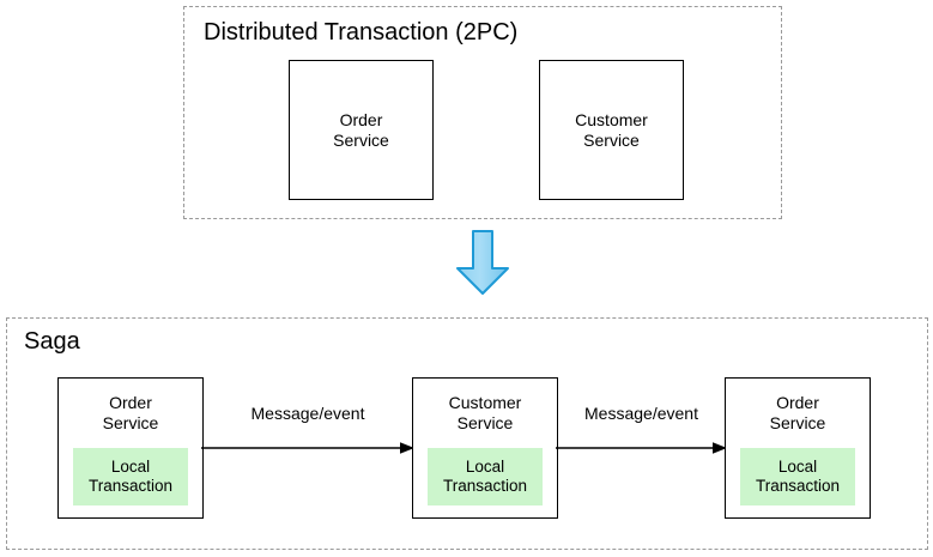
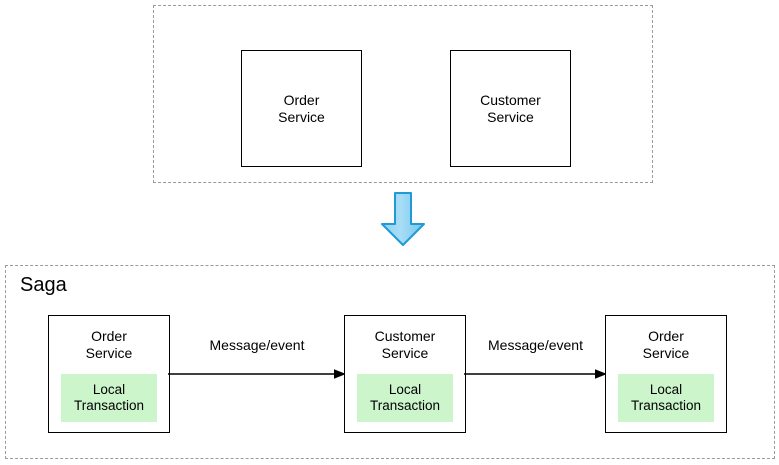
- Distributed Transaction (2PC)
  Order
  Service
  Customer
  Service
  Saga
  Order
  Service
  Local
  Transaction
  Message/event
  Customer
  Service
  Local
  Transaction
  Message/event
  Order
  Service
  Local
  Transaction
